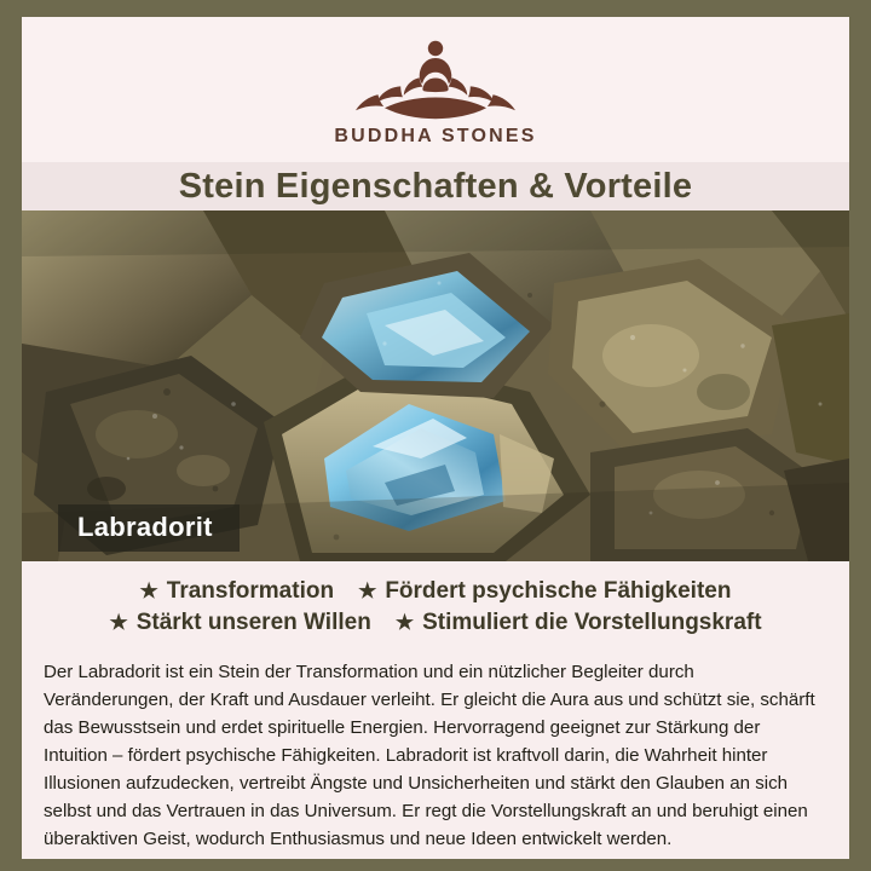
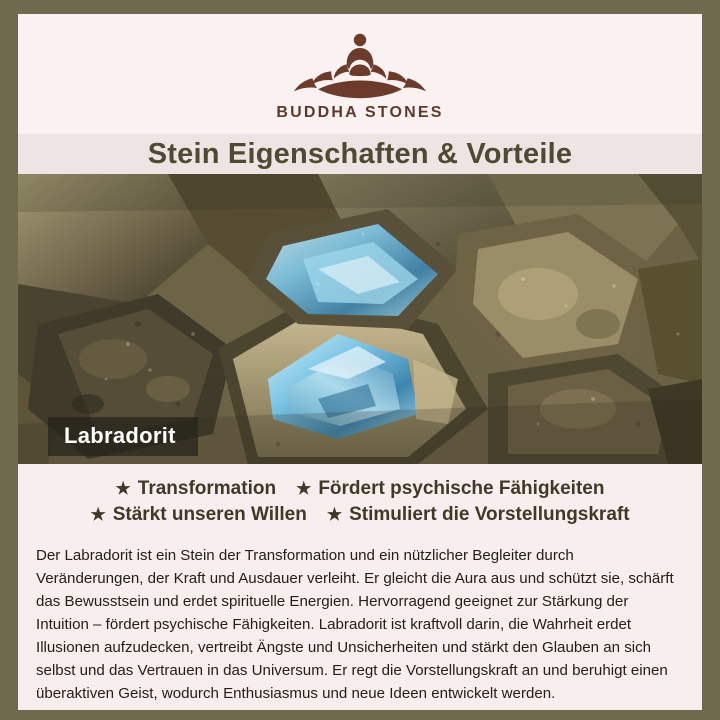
  BUDDHA STONES
  Stein Eigenschaften & Vorteile
  Labradorit
  ★
  Transformation
  ★
  Fördert psychische Fähigkeiten
  ★
  Stärkt unseren Willen
  ★
  Stimuliert die Vorstellungskraft
- Der Labradorit ist ein Stein der Transformation und ein nützlicher Begleiter durch Veränderungen, der Kraft und Ausdauer verleiht. Er gleicht die Aura aus und schützt sie, schärft das Bewusstsein und erdet spirituelle Energien. Hervorragend geeignet zur Stärkung der Intuition – fördert psychische Fähigkeiten. Labradorit ist kraftvoll darin, die Wahrheit hinter Illusionen aufzudecken, vertreibt Ängste und Unsicherheiten und stärkt den Glauben an sich selbst und das Vertrauen in das Universum. Er regt die Vorstellungskraft an und beruhigt einen überaktiven Geist, wodurch Enthusiasmus und neue Ideen entwickelt werden.
+ Der Labradorit ist ein Stein der Transformation und ein nützlicher Begleiter durch Veränderungen, der Kraft und Ausdauer verleiht. Er gleicht die Aura aus und schützt sie, schärft das Bewusstsein und erdet spirituelle Energien. Hervorragend geeignet zur Stärkung der Intuition – fördert psychische Fähigkeiten. Labradorit ist kraftvoll darin, die Wahrheit erdet Illusionen aufzudecken, vertreibt Ängste und Unsicherheiten und stärkt den Glauben an sich selbst und das Vertrauen in das Universum. Er regt die Vorstellungskraft an und beruhigt einen überaktiven Geist, wodurch Enthusiasmus und neue Ideen entwickelt werden.
